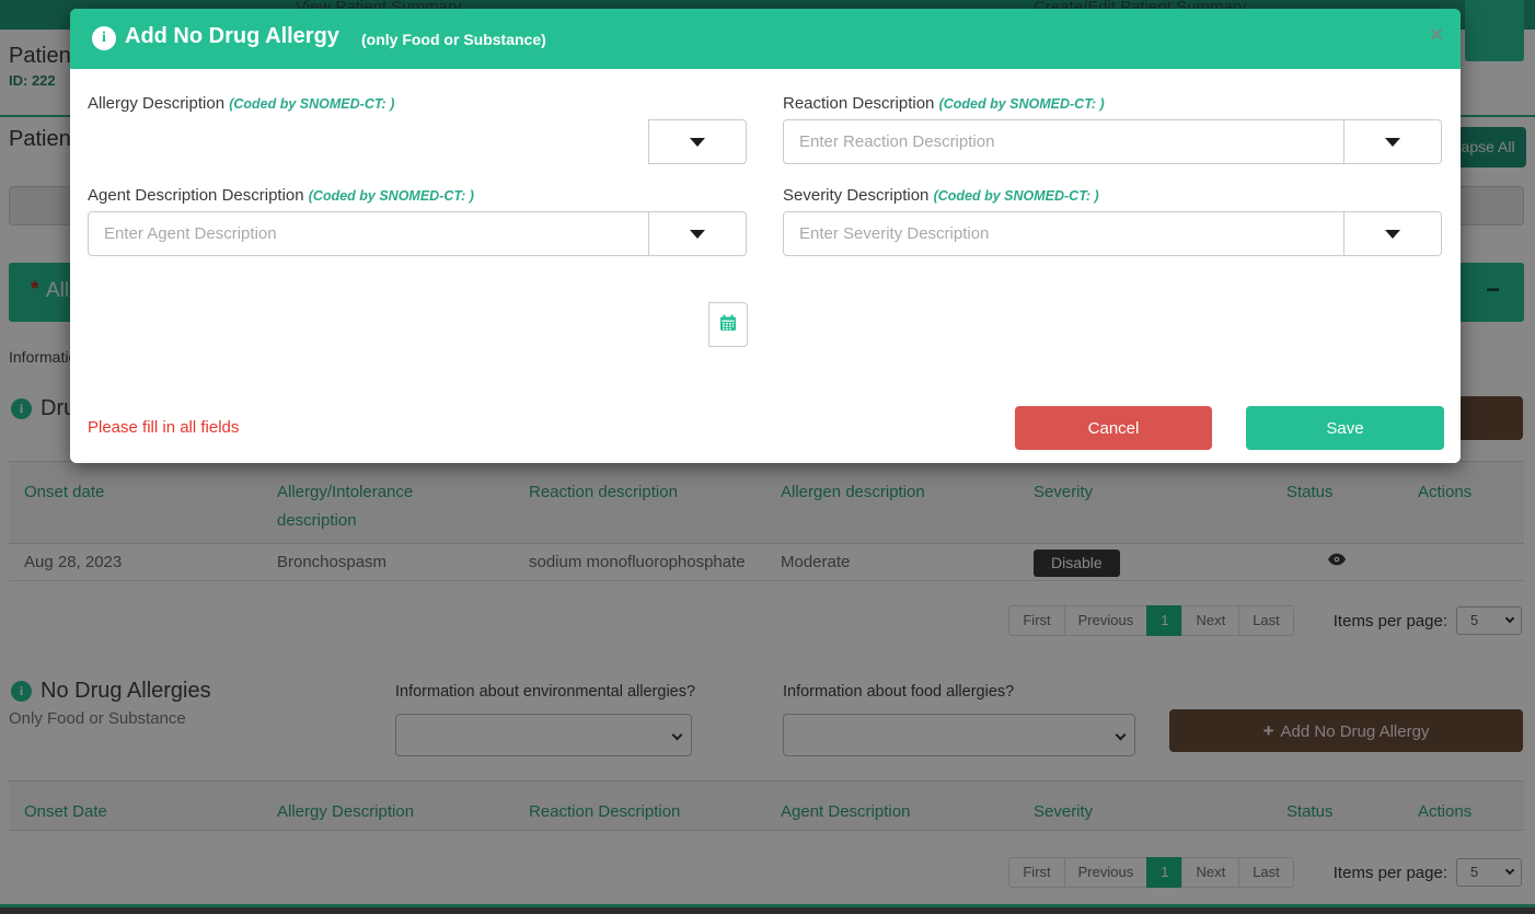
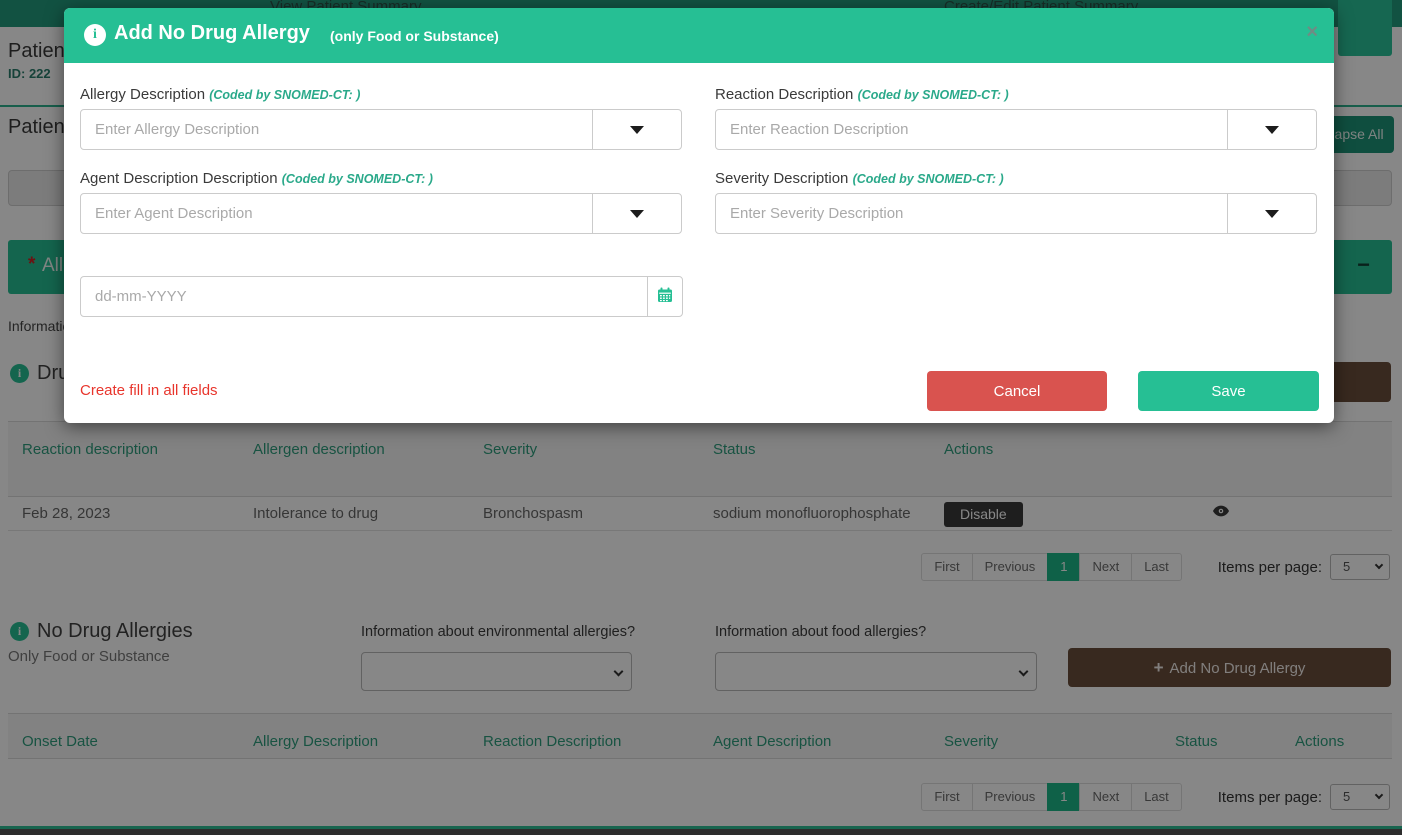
  View Patient Summary
  Create/Edit Patient Summary
  Patien
  ID: 222
  Patien
  *
  −
  Informati
  i
- Onset date
- Allergy/Intolerance description
  Reaction description
  Allergen description
  Severity
  Status
  Actions
- Aug 28, 2023
+ Feb 28, 2023
+ Intolerance to drug
  Bronchospasm
  sodium monofluorophosphate
- Moderate
  Disable
  First
  Previous
  1
  Next
  Last
  Items per page:
  5
  i
  No Drug Allergies
  Only Food or Substance
  Information about environmental allergies?
  Information about food allergies?
  + Add No Drug Allergy
  Onset Date
  Allergy Description
  Reaction Description
  Agent Description
  Severity
  Status
  Actions
  First
  Previous
  1
  Next
  Last
  Items per page:
  5
  i
  Add No Drug Allergy
  (only Food or Substance)
  ×
  Allergy Description (Coded by SNOMED-CT: )
+ Enter Allergy Description
  Reaction Description (Coded by SNOMED-CT: )
  Enter Reaction Description
  Agent Description Description (Coded by SNOMED-CT: )
  Enter Agent Description
  Severity Description (Coded by SNOMED-CT: )
  Enter Severity Description
+ dd-mm-YYYY
- Please fill in all fields
+ Create fill in all fields
  Cancel
  Save
